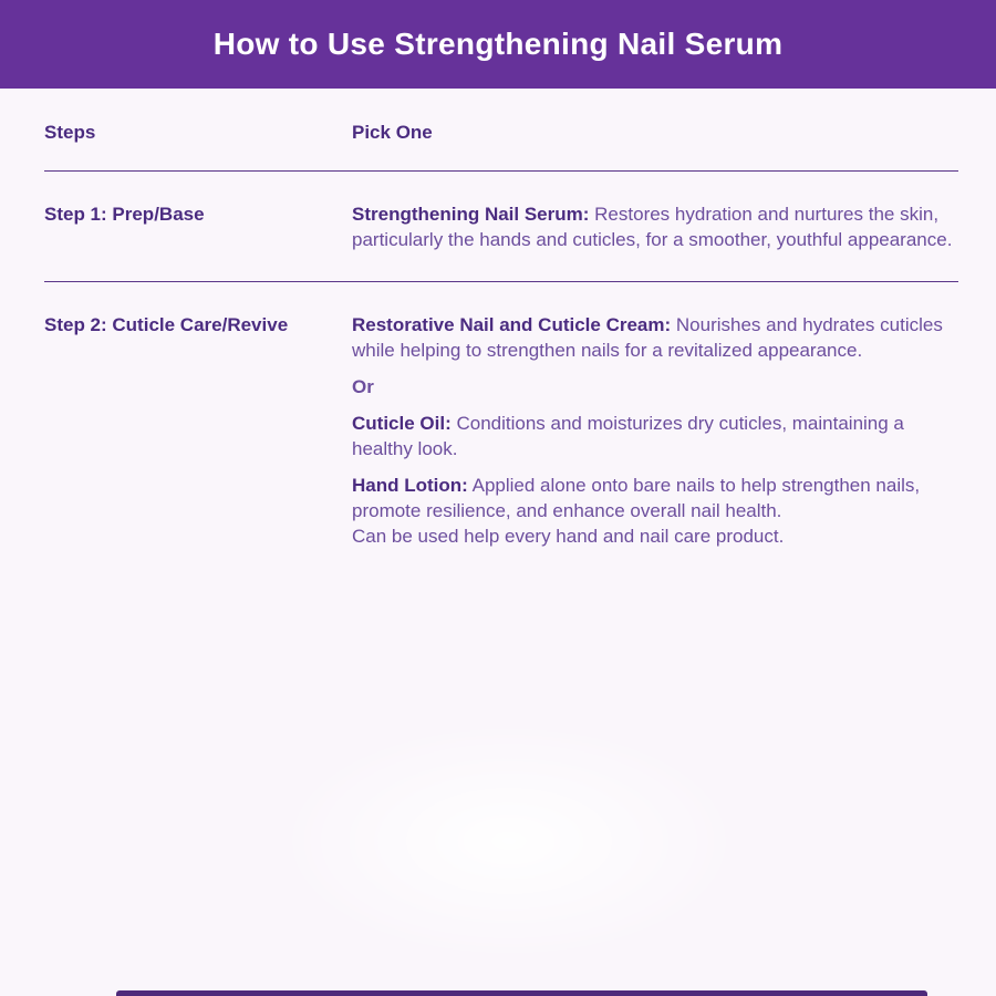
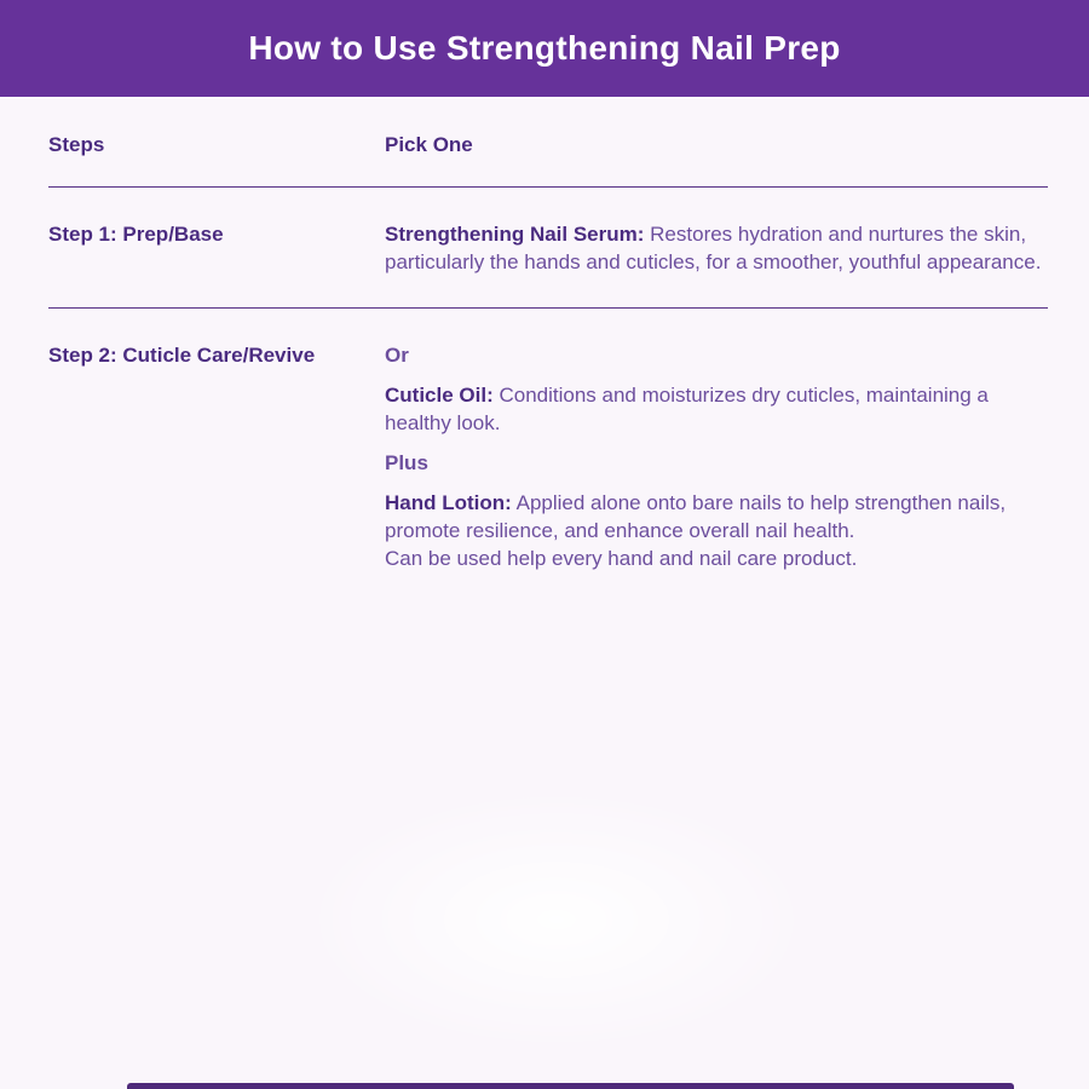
- How to Use Strengthening Nail Serum
+ How to Use Strengthening Nail Prep
  Steps
  Pick One
  Step 1: Prep/Base
  Strengthening Nail Serum: Restores hydration and nurtures the skin, particularly the hands and cuticles, for a smoother, youthful appearance.
  Step 2: Cuticle Care/Revive
- Restorative Nail and Cuticle Cream: Nourishes and hydrates cuticles while helping to strengthen nails for a revitalized appearance.
  Or
  Cuticle Oil: Conditions and moisturizes dry cuticles, maintaining a healthy look.
+ Plus
  Hand Lotion: Applied alone onto bare nails to help strengthen nails, promote resilience, and enhance overall nail health.
  Can be used help every hand and nail care product.
